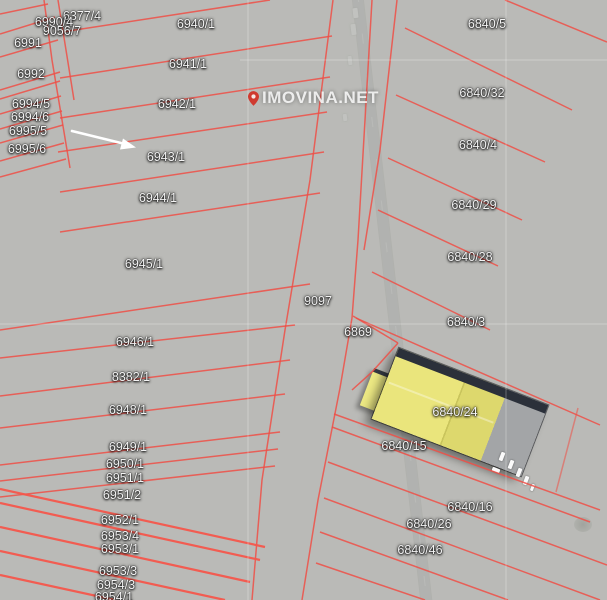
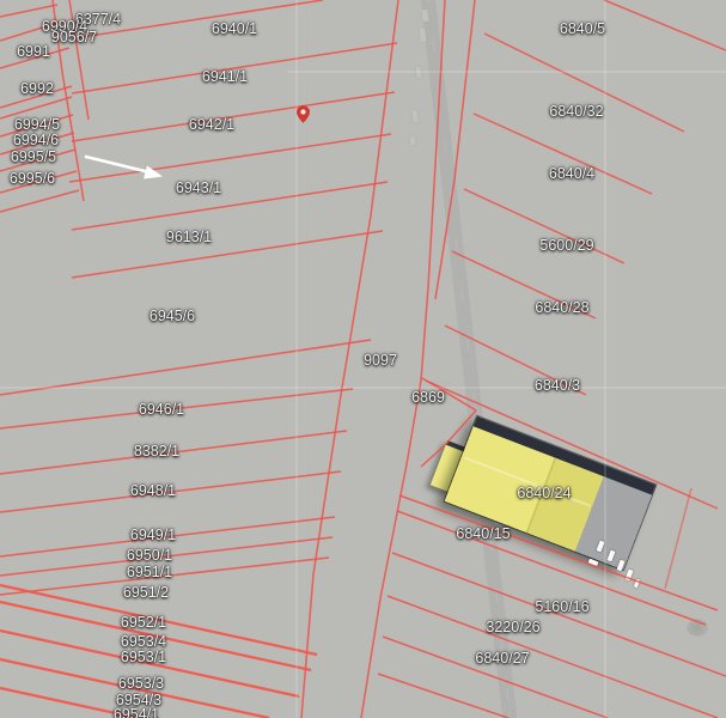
  6377/4
  6990/4
  9056/7
  6991
  6992
  6994/5
  6994/6
  6995/5
  6995/6
  6940/1
  6941/1
  6942/1
  6943/1
- 6944/1
+ 9613/1
- 6945/1
+ 6945/6
  6946/1
  8382/1
  6948/1
  6949/1
  6950/1
  6951/1
  6951/2
  6952/1
  6953/4
  6953/1
  6953/3
  6954/3
  6954/1
  9097
  6869
  6840/5
  6840/32
  6840/4
- 6840/29
+ 5600/29
  6840/28
  6840/3
  6840/24
  6840/15
- 6840/16
+ 5160/16
- 6840/26
+ 3220/26
- 6840/46
+ 6840/27
- IMOVINA.NET
